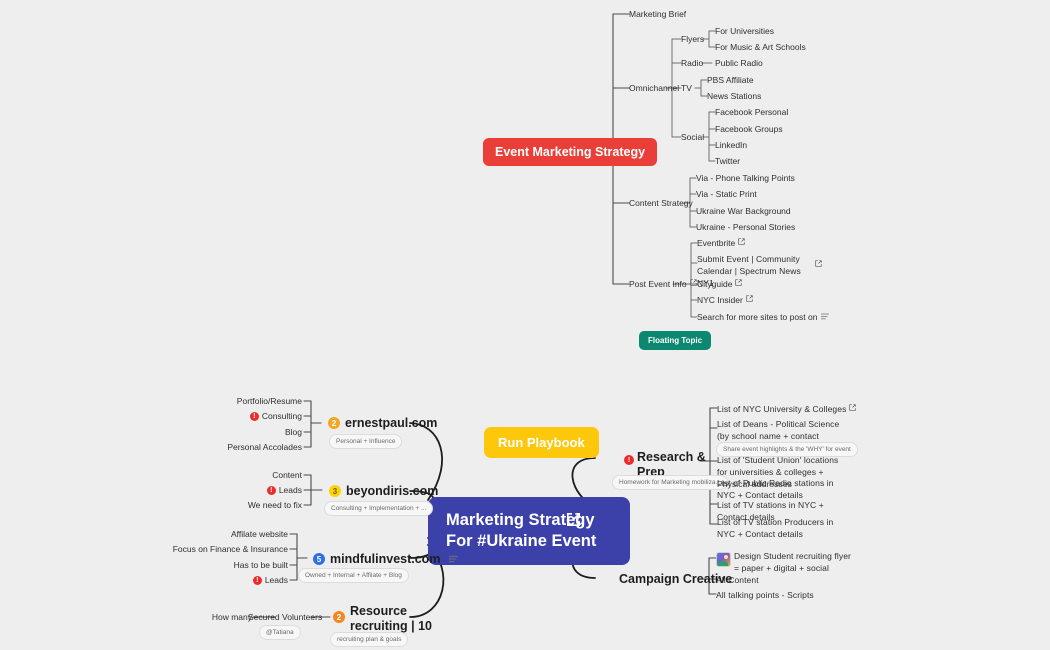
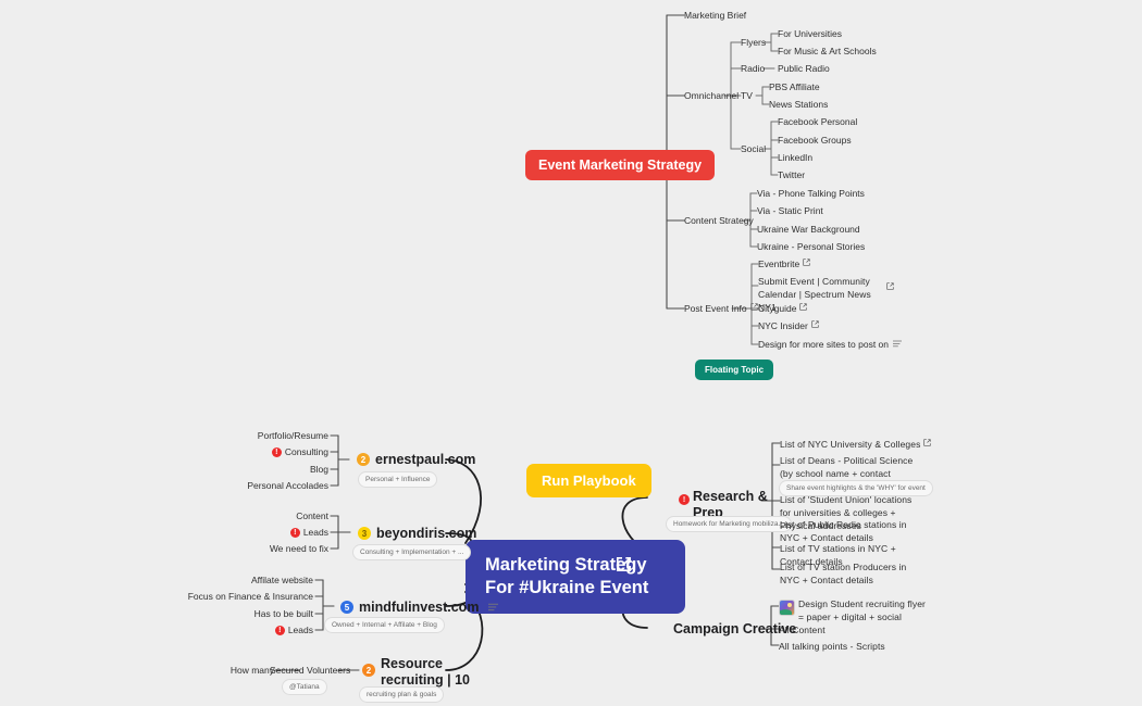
  Event Marketing Strategy
  Marketing Brief
  Omnichannel
  Flyers
  For Universities
  For Music & Art Schools
  Radio
  Public Radio
  TV
  PBS Affiliate
  News Stations
  Social
  Facebook Personal
  Facebook Groups
  LinkedIn
  Twitter
  Content Strategy
  Via - Phone Talking Points
  Via - Static Print
  Ukraine War Background
  Ukraine - Personal Stories
  Post Event Info
  Eventbrite
  Submit Event | Community Calendar | Spectrum News NY1
  Cityguide
  NYC Insider
- Search for more sites to post on
+ Design for more sites to post on
  Floating Topic
  Run Playbook
  Marketing Strategy
  For #Ukraine Event
  2
  ernestpaul.com
  Portfolio/Resume
  Consulting
  Blog
  Personal Accolades
  3
  beyondiris.com
  Content
  Leads
  We need to fix
  5
  mindfulinvest.com
  Affilate website
  Focus on Finance & Insurance
  Has to be built
  Leads
  2
  Resource
  recruiting | 10
  How many
  Secured Volunteers
  Research &
  Prep
  List of NYC University & Colleges
  List of Deans - Political Science (by school name + contact
  List of 'Student Union' locations for universities & colleges + Physical addresses
  List of Public Radio stations in NYC + Contact details
  List of TV stations in NYC + Contact details
  List of TV station Producers in NYC + Contact details
  Campaign Creative
  Design Student recruiting flyer = paper + digital + social
  All Content
  All talking points - Scripts
